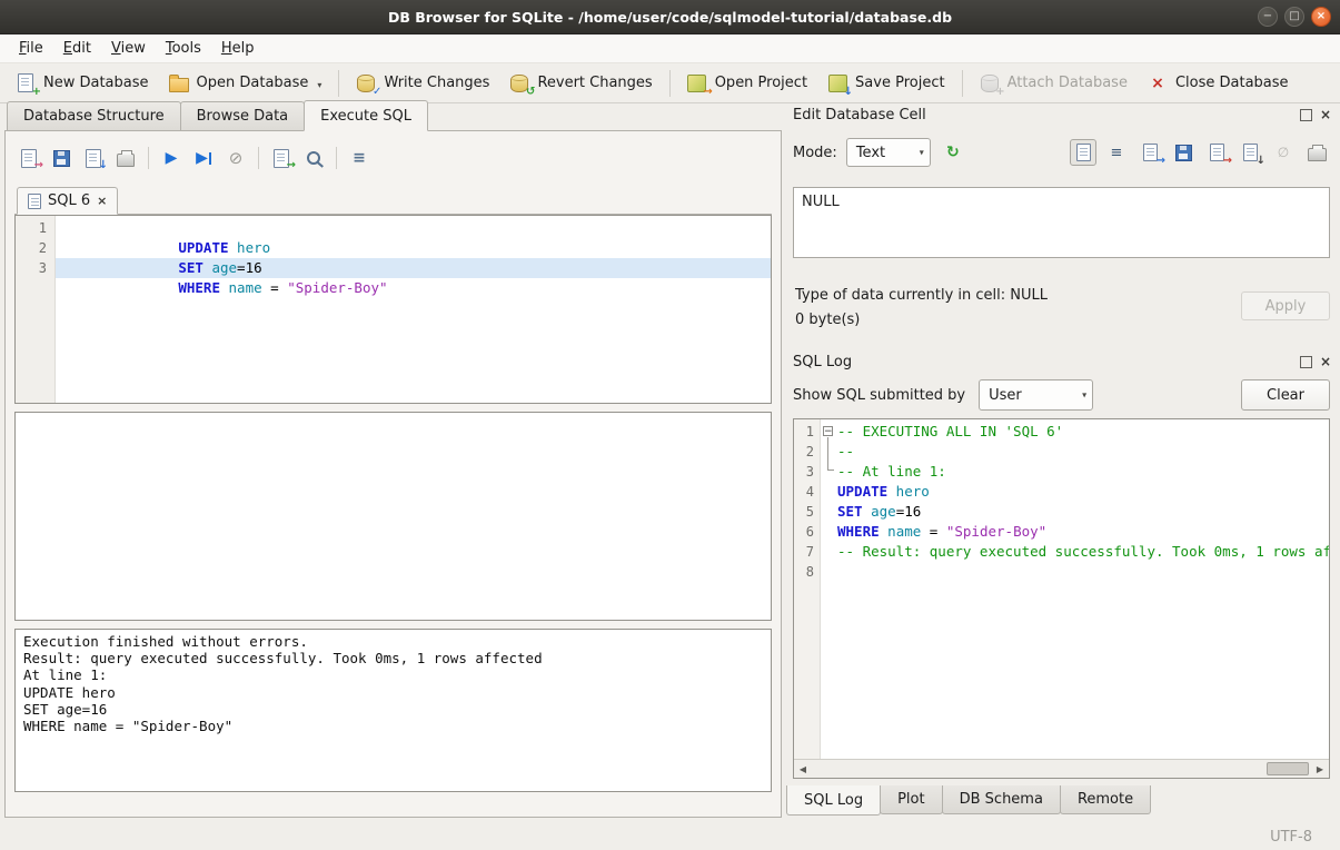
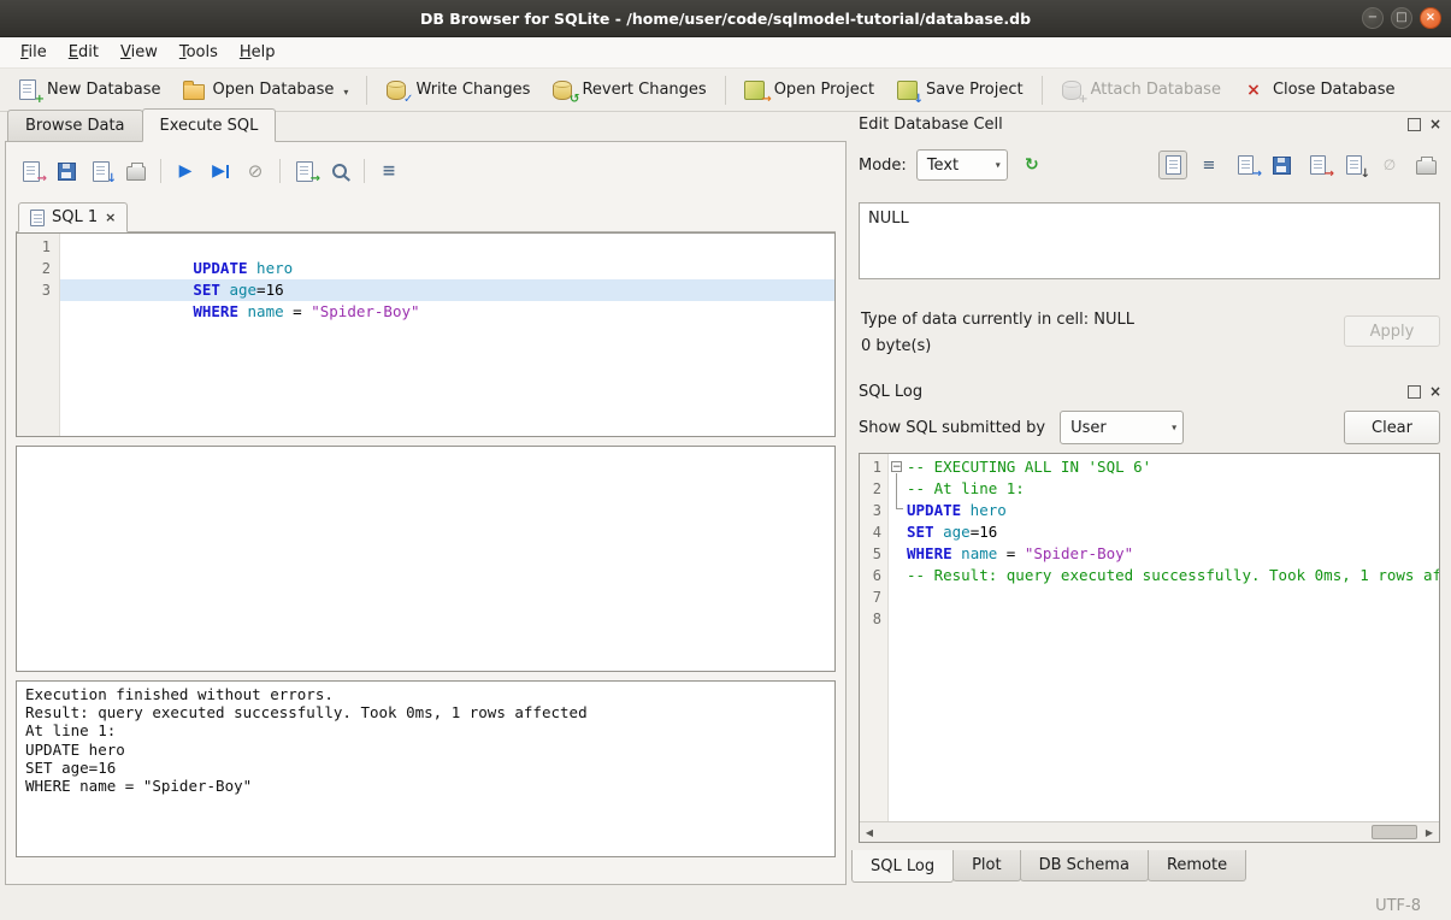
  DB Browser for SQLite - /home/user/code/sqlmodel-tutorial/database.db
  −
  □
  ×
  File
  Edit
  View
  Tools
  Help
  +
  New Database
  Open Database
  ▾
  ✓
  Write Changes
  ↺
  Revert Changes
  →
  Open Project
  ↓
  Save Project
  +
  Attach Database
  ×
  Close Database
- Database Structure
  Browse Data
  Execute SQL
  →
  ↓
  ▶
  ▶
  ⊘
  →
  ≡
- SQL 6
+ SQL 1
  ×
  1
  2
  3
  UPDATE hero
  SET age=16
  WHERE name = "Spider-Boy"
  Execution finished without errors.
  Result: query executed successfully. Took 0ms, 1 rows affected
  At line 1:
  UPDATE hero
  SET age=16
  WHERE name = "Spider-Boy"
  Edit Database Cell
  ×
  Mode:
  Text
  ▾
  ↻
  ≡
  →
  →
  ↓
  ∅
  NULL
  Type of data currently in cell: NULL
  0 byte(s)
  Apply
  SQL Log
  ×
  Show SQL submitted by
  User
  ▾
  Clear
  1
  2
  3
  4
  5
  6
  7
  8
  −
  -- EXECUTING ALL IN 'SQL 6'
- --
  -- At line 1:
  UPDATE hero
  SET age=16
  WHERE name = "Spider-Boy"
  -- Result: query executed successfully. Took 0ms, 1 rows af
  ◀
  ▶
  SQL Log
  Plot
  DB Schema
  Remote
  UTF-8
